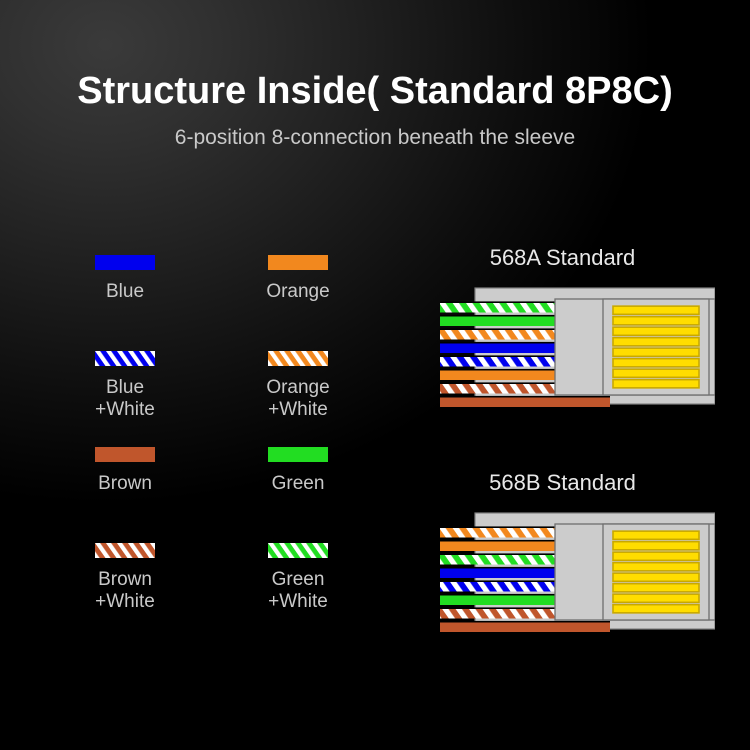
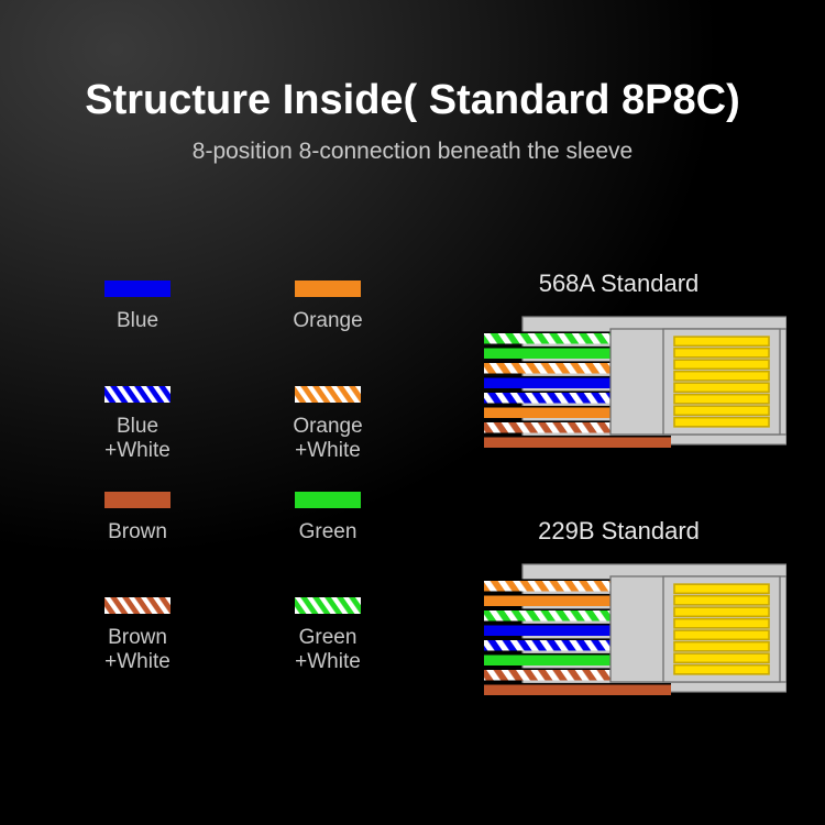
  Structure Inside( Standard 8P8C)
- 6-position 8-connection beneath the sleeve
+ 8-position 8-connection beneath the sleeve
  Blue
  Orange
  Blue
  +White
  Orange
  +White
  Brown
  Green
  Brown
  +White
  Green
  +White
  568A Standard
- 568B Standard
+ 229B Standard
